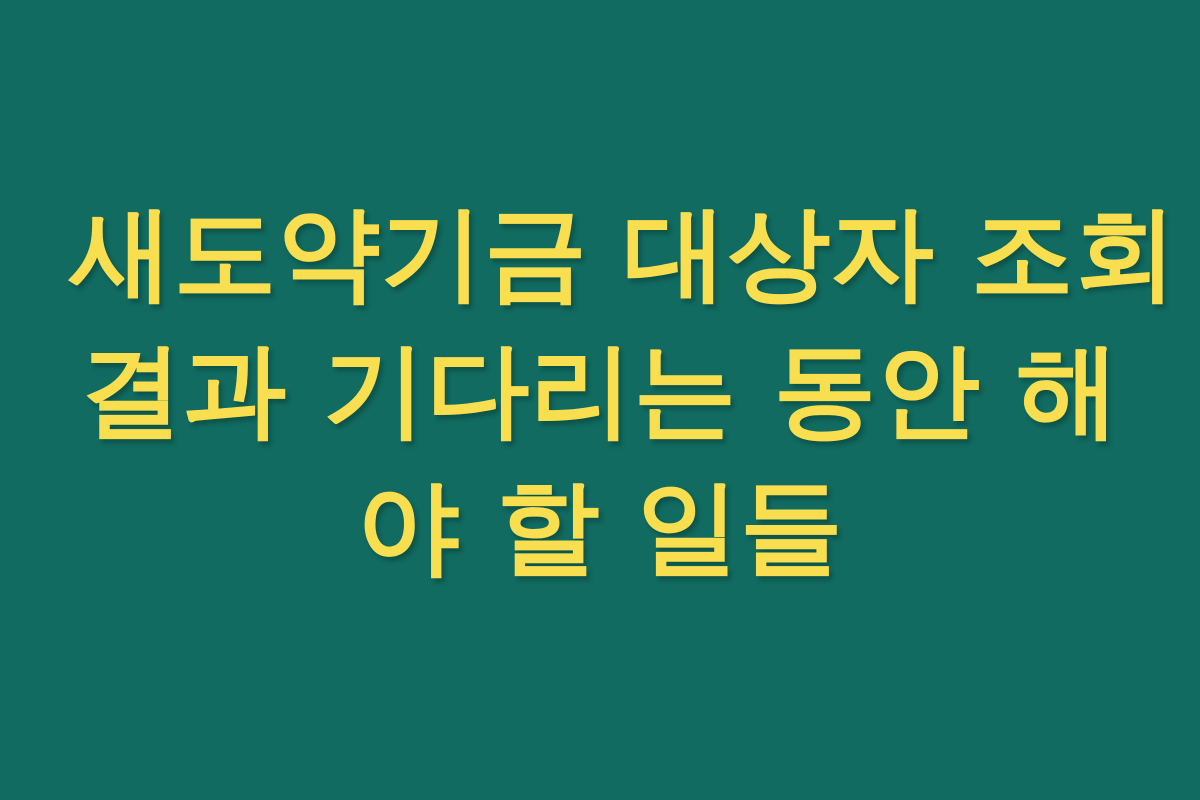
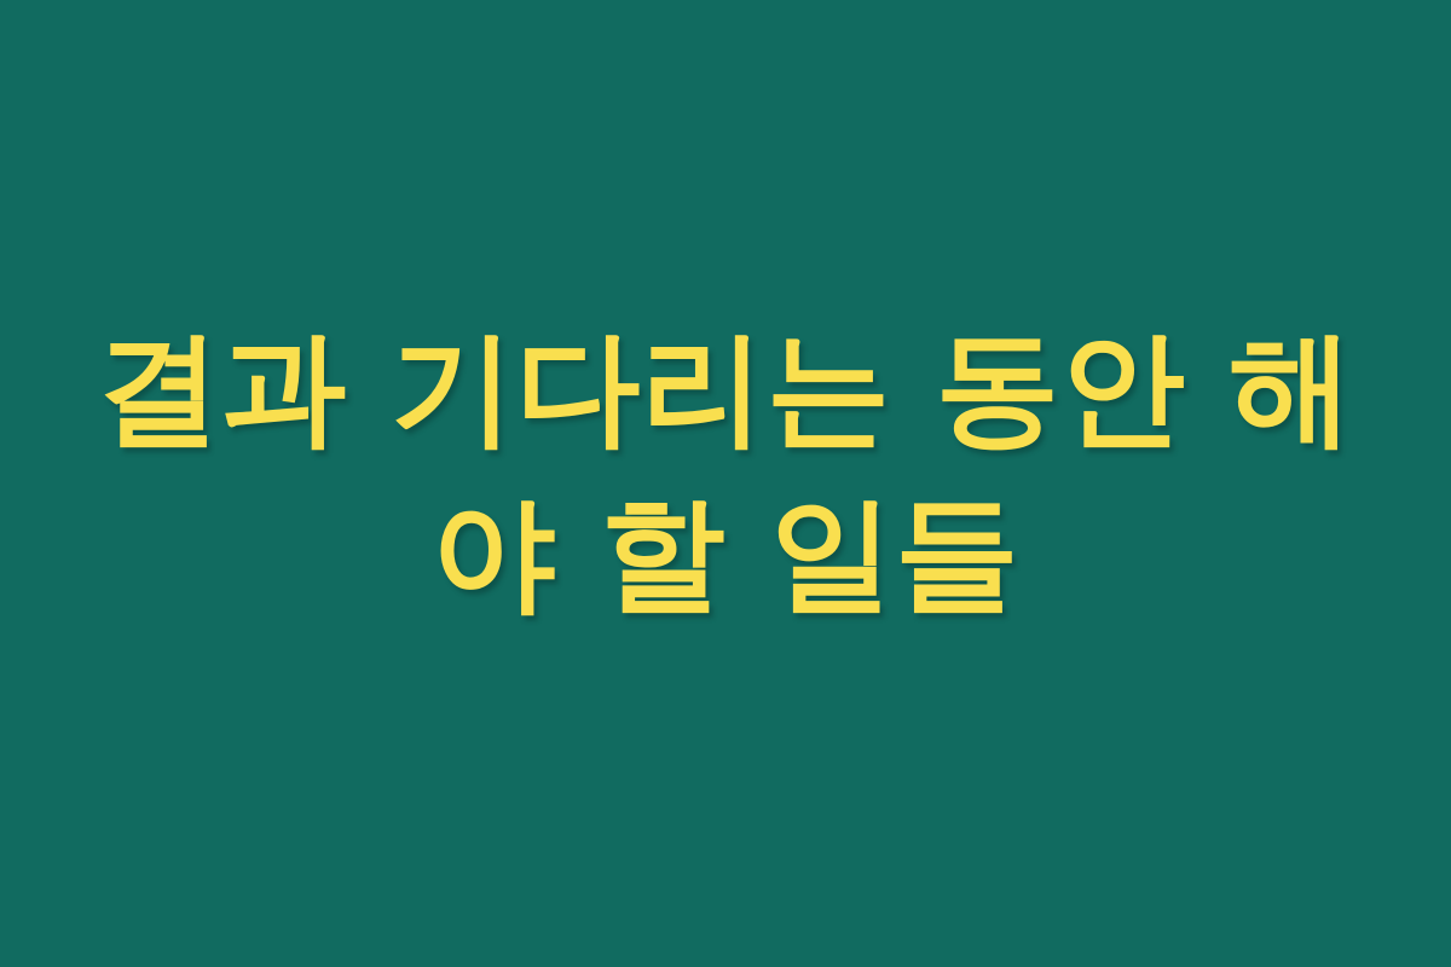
- 새도약기금 대상자 조회
  결과 기다리는 동안 해
  야 할 일들
